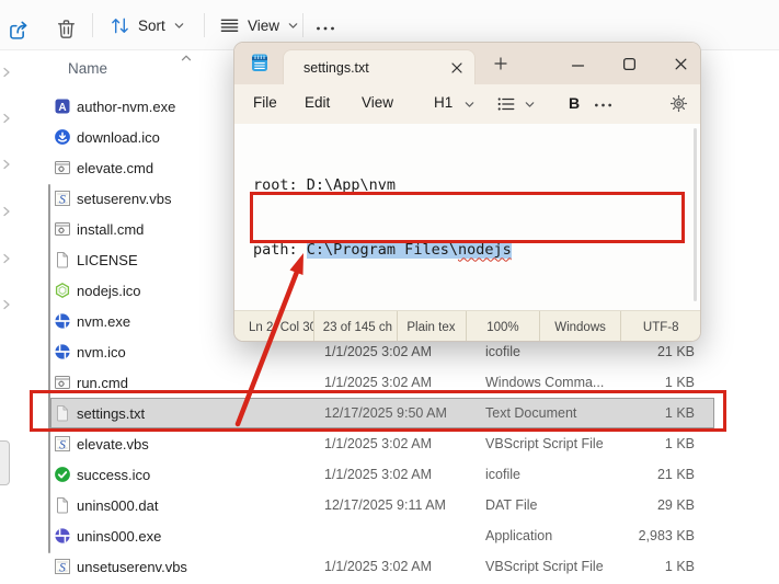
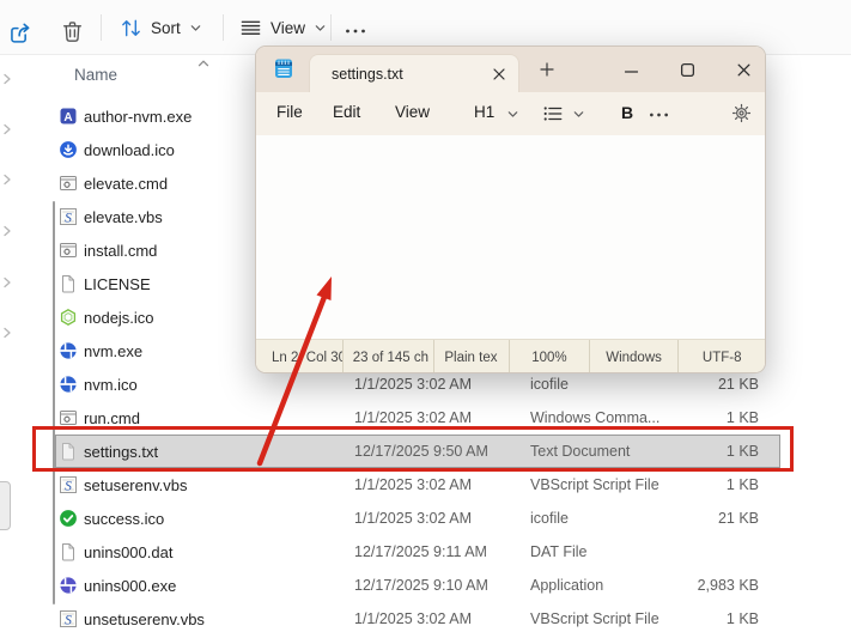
  Sort
  View
  Name
  author-nvm.exe
  download.ico
  elevate.cmd
- setuserenv.vbs
+ elevate.vbs
  install.cmd
  LICENSE
  nodejs.ico
  nvm.exe
  nvm.ico
  1/1/2025 3:02 AM
  icofile
  21 KB
  run.cmd
  1/1/2025 3:02 AM
  Windows Comma...
  1 KB
  settings.txt
  12/17/2025 9:50 AM
  Text Document
  1 KB
- elevate.vbs
+ setuserenv.vbs
  1/1/2025 3:02 AM
  VBScript Script File
  1 KB
  success.ico
  1/1/2025 3:02 AM
  icofile
  21 KB
  unins000.dat
  12/17/2025 9:11 AM
  DAT File
- 29 KB
  unins000.exe
+ 12/17/2025 9:10 AM
  Application
  2,983 KB
  unsetuserenv.vbs
  1/1/2025 3:02 AM
  VBScript Script File
  1 KB
  settings.txt
  File
  Edit
  View
  H1
  B
- root: D:\App\nvm
- path: C:\Program Files\nodejs
  Ln 2 Col 30
  23 of 145 ch
  Plain tex
  100%
  Windows
  UTF-8
